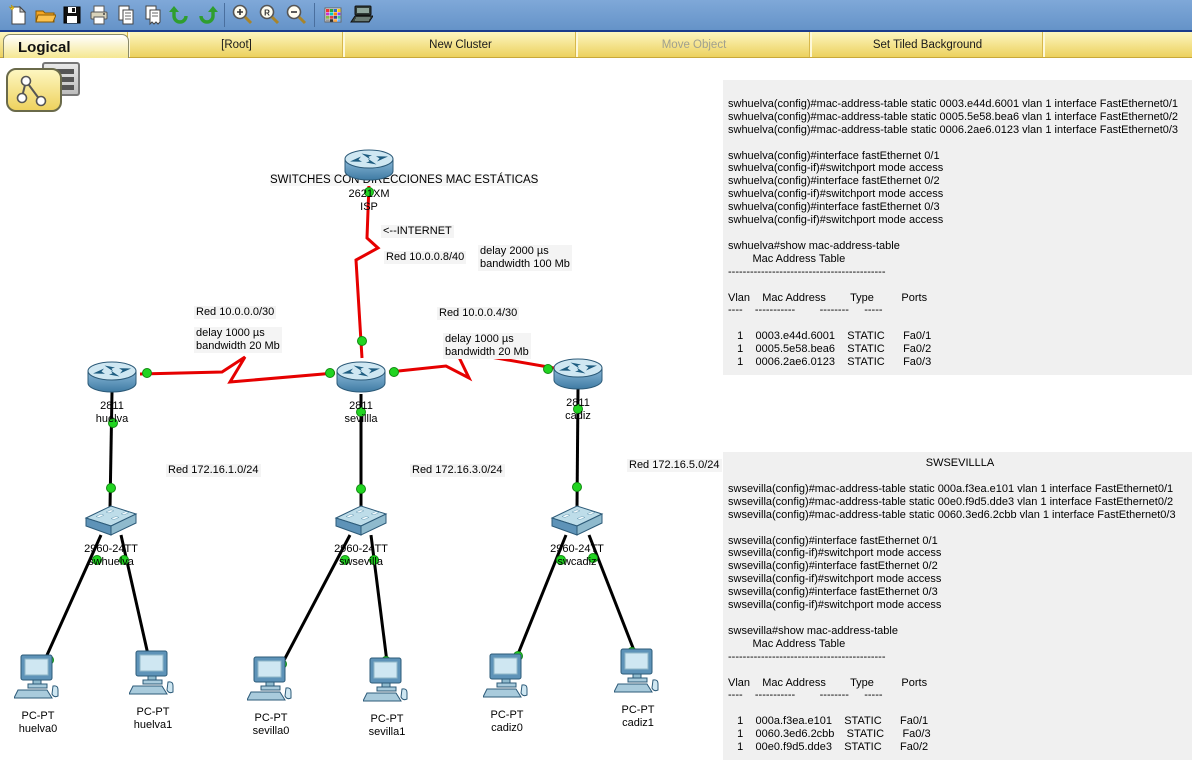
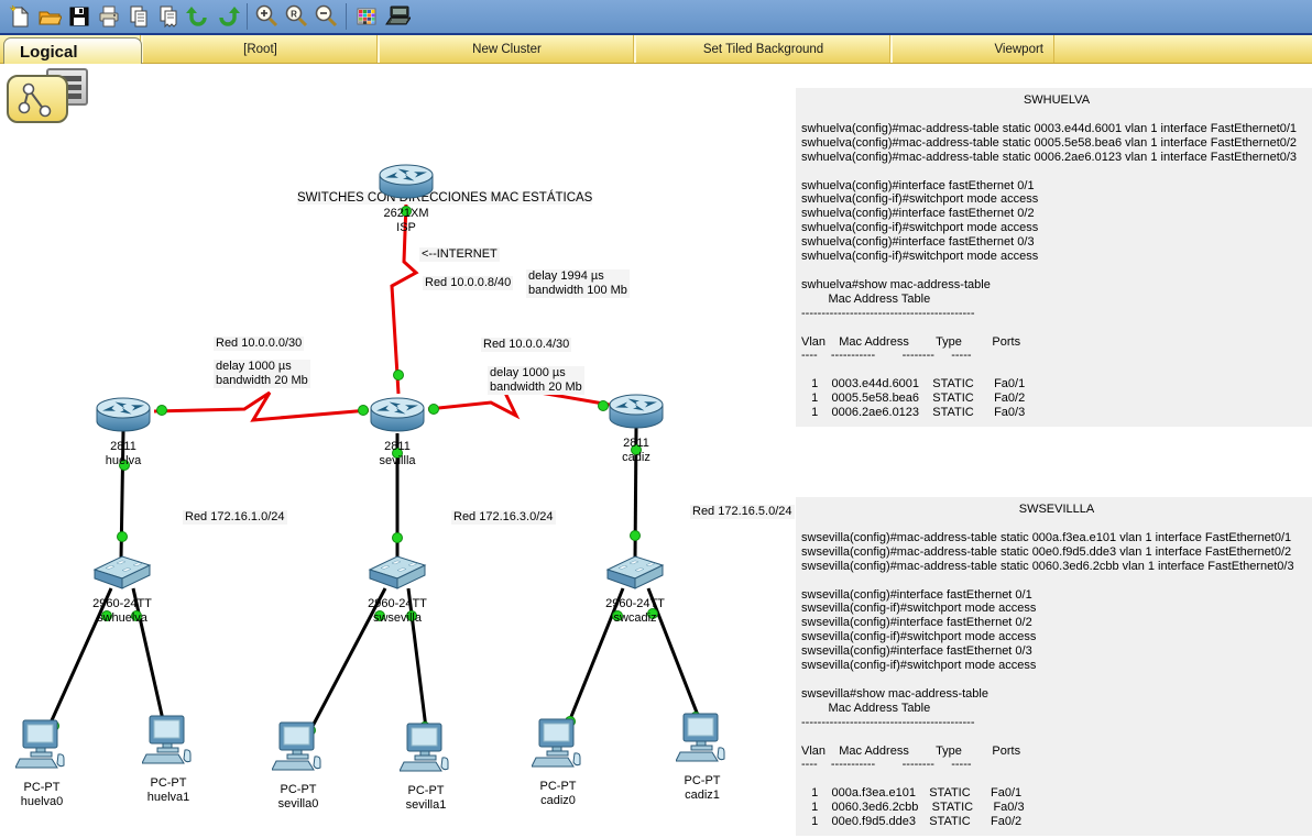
  R
  [Root]
  New Cluster
- Move Object
  Set Tiled Background
+ Viewport
  Logical
  SWITCHES CONRECCIONES MAC ESTÁTICAS
  <--INTERNET
  Red 10.0.0.8/40
- delay 2000 µs
+ delay 1994 µs
  bandwidth 100 Mb
  Red 10.0.0.0/30
  delay 1000 µs
  bandwidth 20 Mb
  Red 10.0.0.4/30
  delay 1000 µs
  bandwidth 20 Mb
  Red 172.16.1.0/24
  Red 172.16.3.0/24
  Red 172.16.5.0/24
  2621XM
  ISP
  2811
  huelva
  2811
  sevillla
  2811
  cadiz
  2960-24TT
  swhuelva
  2960-24TT
  swsevilla
  2960-24TT
  swcadiz
  PC-PT
  huelva0
  PC-PT
  huelva1
  PC-PT
  sevilla0
  PC-PT
  sevilla1
  PC-PT
  cadiz0
  PC-PT
  cadiz1
+ SWHUELVA
  swhuelva(config)#mac-address-table static 0003.e44d.6001 vlan 1 interface FastEthernet0/1
  swhuelva(config)#mac-address-table static 0005.5e58.bea6 vlan 1 interface FastEthernet0/2
  swhuelva(config)#mac-address-table static 0006.2ae6.0123 vlan 1 interface FastEthernet0/3
  swhuelva(config)#interface fastEthernet 0/1
  swhuelva(config-if)#switchport mode access
  swhuelva(config)#interface fastEthernet 0/2
  swhuelva(config-if)#switchport mode access
  swhuelva(config)#interface fastEthernet 0/3
  swhuelva(config-if)#switchport mode access
  swhuelva#show mac-address-table
  Mac Address Table
  -------------------------------------------
  Vlan Mac Address Type Ports
  ---- ----------- -------- -----
  1 0003.e44d.6001 STATIC Fa0/1
  1 0005.5e58.bea6 STATIC Fa0/2
  1 0006.2ae6.0123 STATIC Fa0/3
  SWSEVILLLA
  swsevilla(config)#mac-address-table static 000a.f3ea.e101 vlan 1 interface FastEthernet0/1
  swsevilla(config)#mac-address-table static 00e0.f9d5.dde3 vlan 1 interface FastEthernet0/2
  swsevilla(config)#mac-address-table static 0060.3ed6.2cbb vlan 1 interface FastEthernet0/3
  swsevilla(config)#interface fastEthernet 0/1
  swsevilla(config-if)#switchport mode access
  swsevilla(config)#interface fastEthernet 0/2
  swsevilla(config-if)#switchport mode access
  swsevilla(config)#interface fastEthernet 0/3
  swsevilla(config-if)#switchport mode access
  swsevilla#show mac-address-table
  Mac Address Table
  -------------------------------------------
  Vlan Mac Address Type Ports
  ---- ----------- -------- -----
  1 000a.f3ea.e101 STATIC Fa0/1
  1 0060.3ed6.2cbb STATIC Fa0/3
  1 00e0.f9d5.dde3 STATIC Fa0/2
